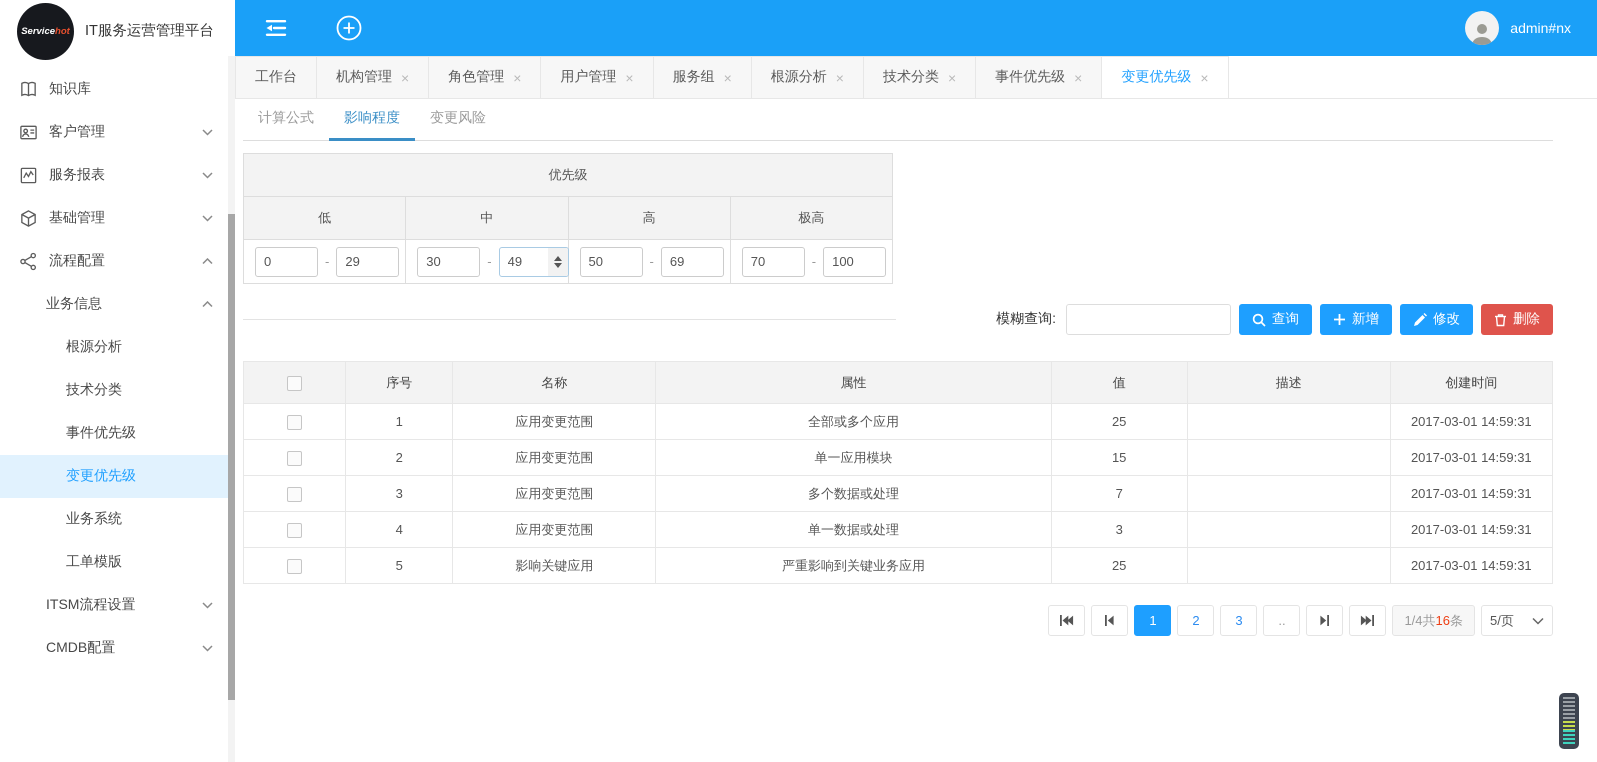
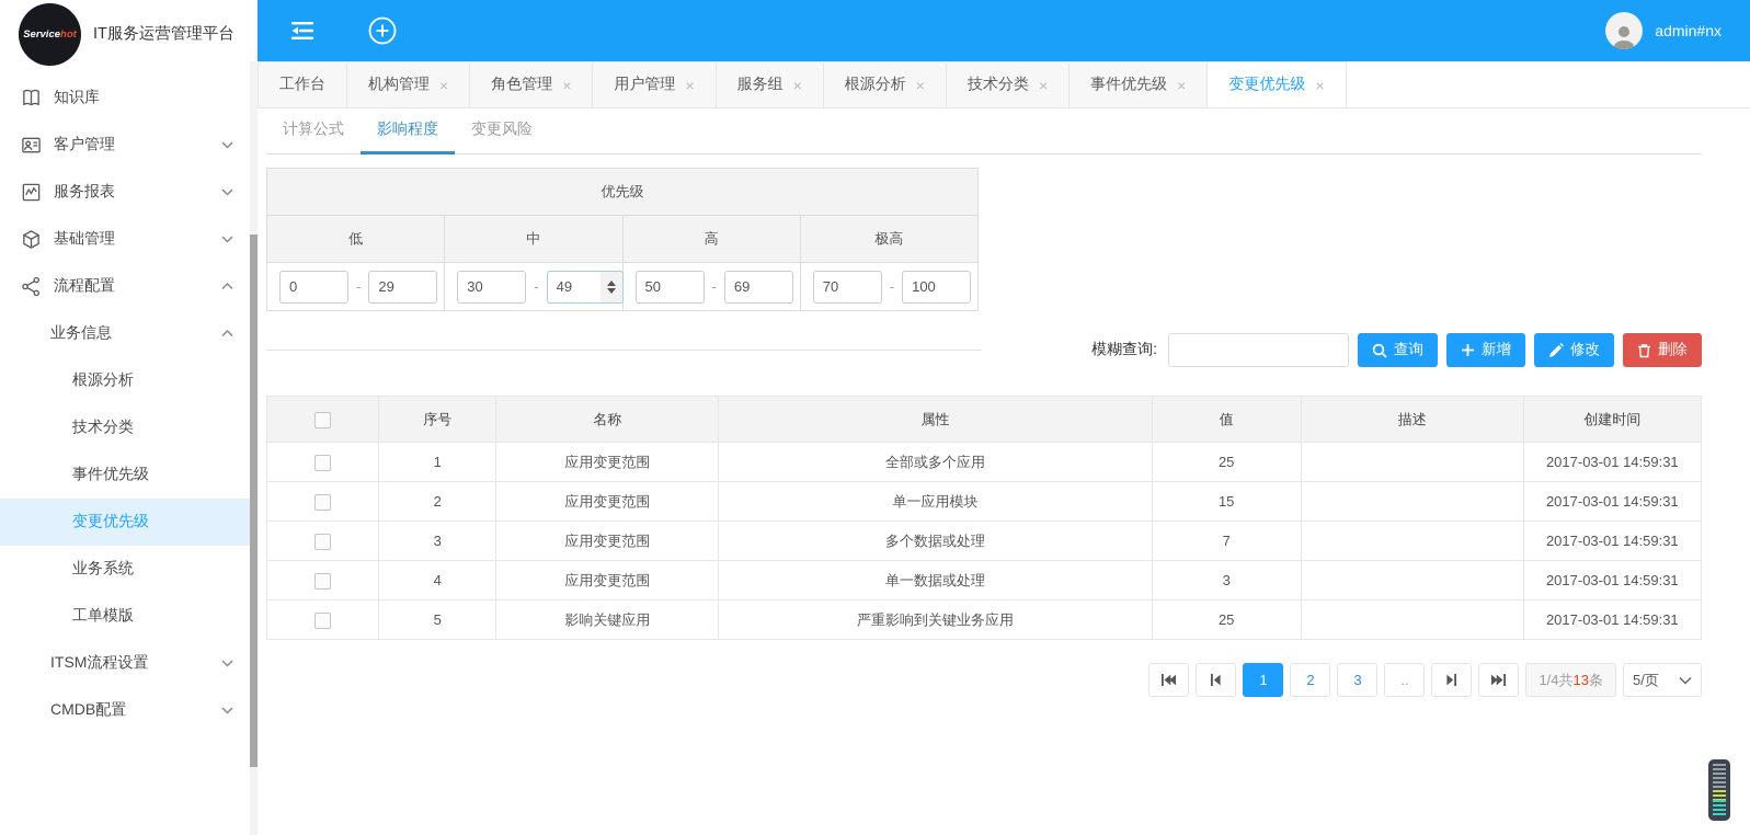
  Service
  hot
  IT服务运营管理平台
  知识库
  客户管理
  服务报表
  基础管理
  流程配置
  业务信息
  根源分析
  技术分类
  事件优先级
  变更优先级
  业务系统
  工单模版
  ITSM流程设置
  CMDB配置
  admin#nx
  工作台
  机构管理
  ×
  角色管理
  ×
  用户管理
  ×
  服务组
  ×
  根源分析
  ×
  技术分类
  ×
  事件优先级
  ×
  变更优先级
  ×
  计算公式
  影响程度
  变更风险
  优先级
  低	中	高	极高
  0 - 29	30 - 49	50 - 69	70 - 100
  模糊查询:
  查询
  新增
  修改
  删除
  	序号	名称	属性	值	描述	创建时间
  	1	应用变更范围	全部或多个应用	25		2017-03-01 14:59:31
  	2	应用变更范围	单一应用模块	15		2017-03-01 14:59:31
  	3	应用变更范围	多个数据或处理	7		2017-03-01 14:59:31
  	4	应用变更范围	单一数据或处理	3		2017-03-01 14:59:31
  	5	影响关键应用	严重影响到关键业务应用	25		2017-03-01 14:59:31
  1
  2
  3
  ..
  1/4共
- 16
+ 13
  条
  5/页
